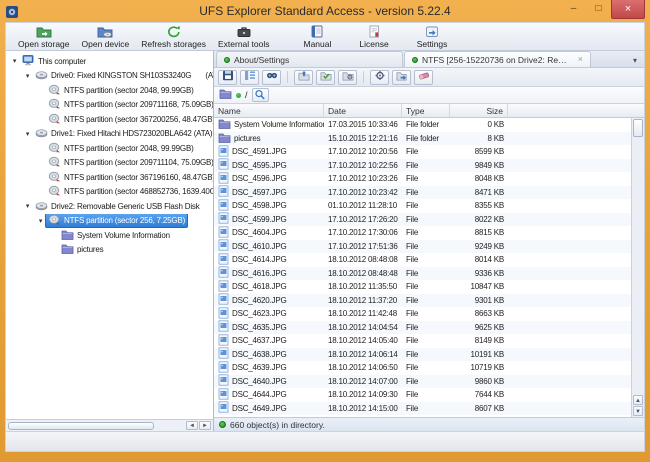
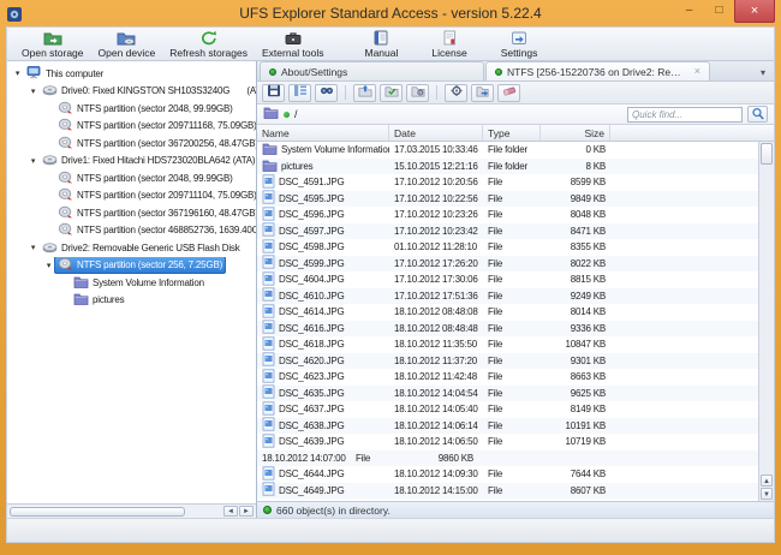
  UFS Explorer Standard Access - version 5.22.4
  –
  □
  ×
  Open storage
  Open device
  Refresh storages
  External tools
  Manual
  License
  Settings
  This computer
  Drive0: Fixed KINGSTON SH103S3240G (A
  NTFS partition (sector 2048, 99.99GB)
  NTFS partition (sector 209711168, 75.09GB)
  NTFS partition (sector 367200256, 48.47GB
  Drive1: Fixed Hitachi HDS723020BLA642 (ATA)
  NTFS partition (sector 2048, 99.99GB)
  NTFS partition (sector 209711104, 75.09GB)
  NTFS partition (sector 367196160, 48.47GB
  NTFS partition (sector 468852736, 1639.40G
  Drive2: Removable Generic USB Flash Disk
  NTFS partition (sector 256, 7.25GB)
  System Volume Information
  pictures
  About/Settings
  NTFS [256-15220736 on Drive2: Remo
  ×
  ▾
  /
+ Quick find...
  Name
  Date
  Type
  Size
  System Volume Informatio
  17.03.2015 10:33:46
  File folder
  0 KB
  pictures
  15.10.2015 12:21:16
  File folder
  8 KB
  DSC_4591.JPG
  17.10.2012 10:20:56
  File
  8599 KB
  DSC_4595.JPG
  17.10.2012 10:22:56
  File
  9849 KB
  DSC_4596.JPG
  17.10.2012 10:23:26
  File
  8048 KB
  DSC_4597.JPG
  17.10.2012 10:23:42
  File
  8471 KB
  DSC_4598.JPG
  01.10.2012 11:28:10
  File
  8355 KB
  DSC_4599.JPG
  17.10.2012 17:26:20
  File
  8022 KB
  DSC_4604.JPG
  17.10.2012 17:30:06
  File
  8815 KB
  DSC_4610.JPG
  17.10.2012 17:51:36
  File
  9249 KB
  DSC_4614.JPG
  18.10.2012 08:48:08
  File
  8014 KB
  DSC_4616.JPG
  18.10.2012 08:48:48
  File
  9336 KB
  DSC_4618.JPG
  18.10.2012 11:35:50
  File
  10847 KB
  DSC_4620.JPG
  18.10.2012 11:37:20
  File
  9301 KB
  DSC_4623.JPG
  18.10.2012 11:42:48
  File
  8663 KB
  DSC_4635.JPG
  18.10.2012 14:04:54
  File
  9625 KB
  DSC_4637.JPG
  18.10.2012 14:05:40
  File
  8149 KB
  DSC_4638.JPG
  18.10.2012 14:06:14
  File
  10191 KB
  DSC_4639.JPG
  18.10.2012 14:06:50
  File
  10719 KB
- DSC_4640.JPG
  18.10.2012 14:07:00
  File
  9860 KB
  DSC_4644.JPG
  18.10.2012 14:09:30
  File
  7644 KB
  DSC_4649.JPG
  18.10.2012 14:15:00
  File
  8607 KB
  660 object(s) in directory.
